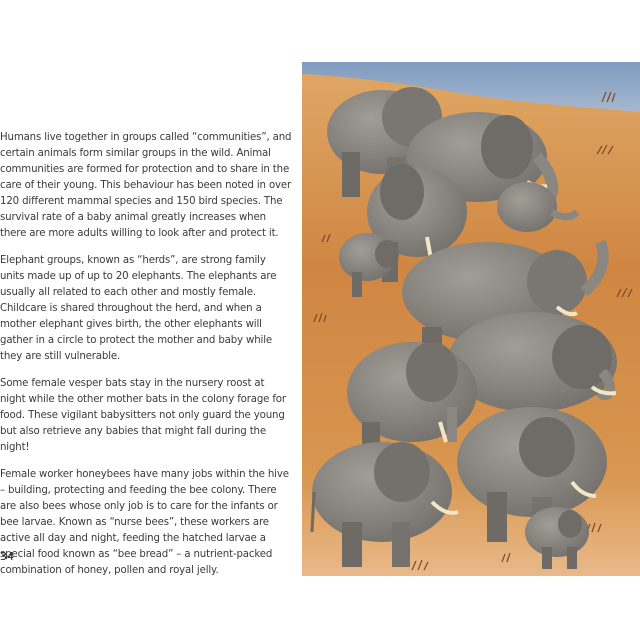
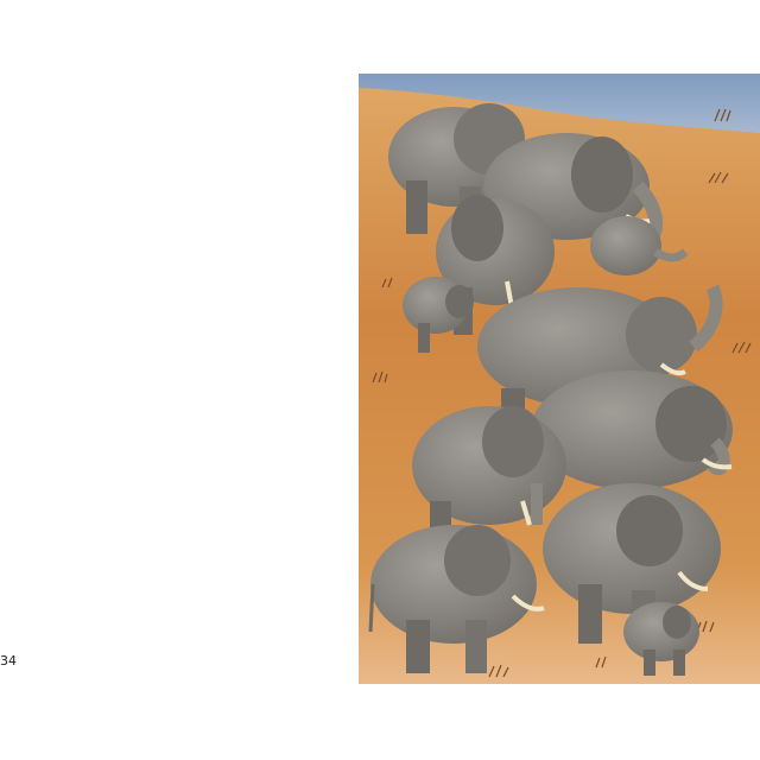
- Humans live together in groups called “communities”, and certain animals form similar groups in the wild. Animal communities are formed for protection and to share in the care of their young. This behaviour has been noted in over 120 different mammal species and 150 bird species. The survival rate of a baby animal greatly increases when there are more adults willing to look after and protect it.
- Elephant groups, known as “herds”, are strong family units made up of up to 20 elephants. The elephants are usually all related to each other and mostly female. Childcare is shared throughout the herd, and when a mother elephant gives birth, the other elephants will gather in a circle to protect the mother and baby while they are still vulnerable.
- Some female vesper bats stay in the nursery roost at night while the other mother bats in the colony forage for food. These vigilant babysitters not only guard the young but also retrieve any babies that might fall during the night!
- Female worker honeybees have many jobs within the hive – building, protecting and feeding the bee colony. There are also bees whose only job is to care for the infants or bee larvae. Known as “nurse bees”, these workers are active all day and night, feeding the hatched larvae a special food known as “bee bread” – a nutrient-packed combination of honey, pollen and royal jelly.
  34
